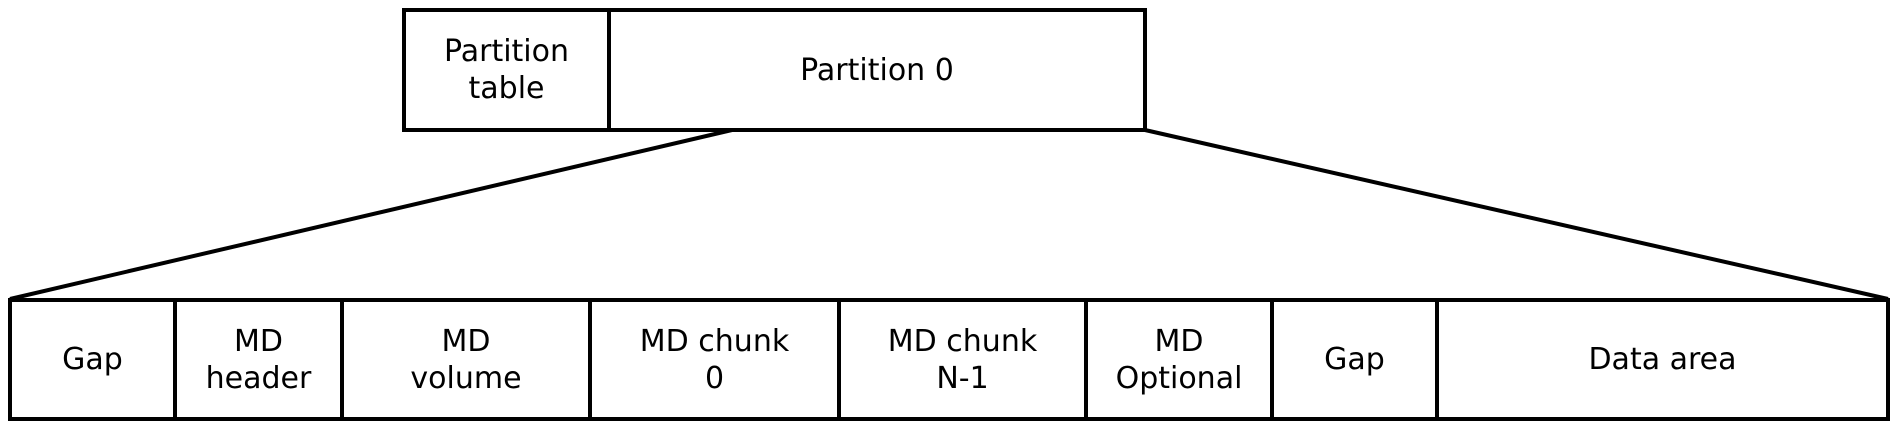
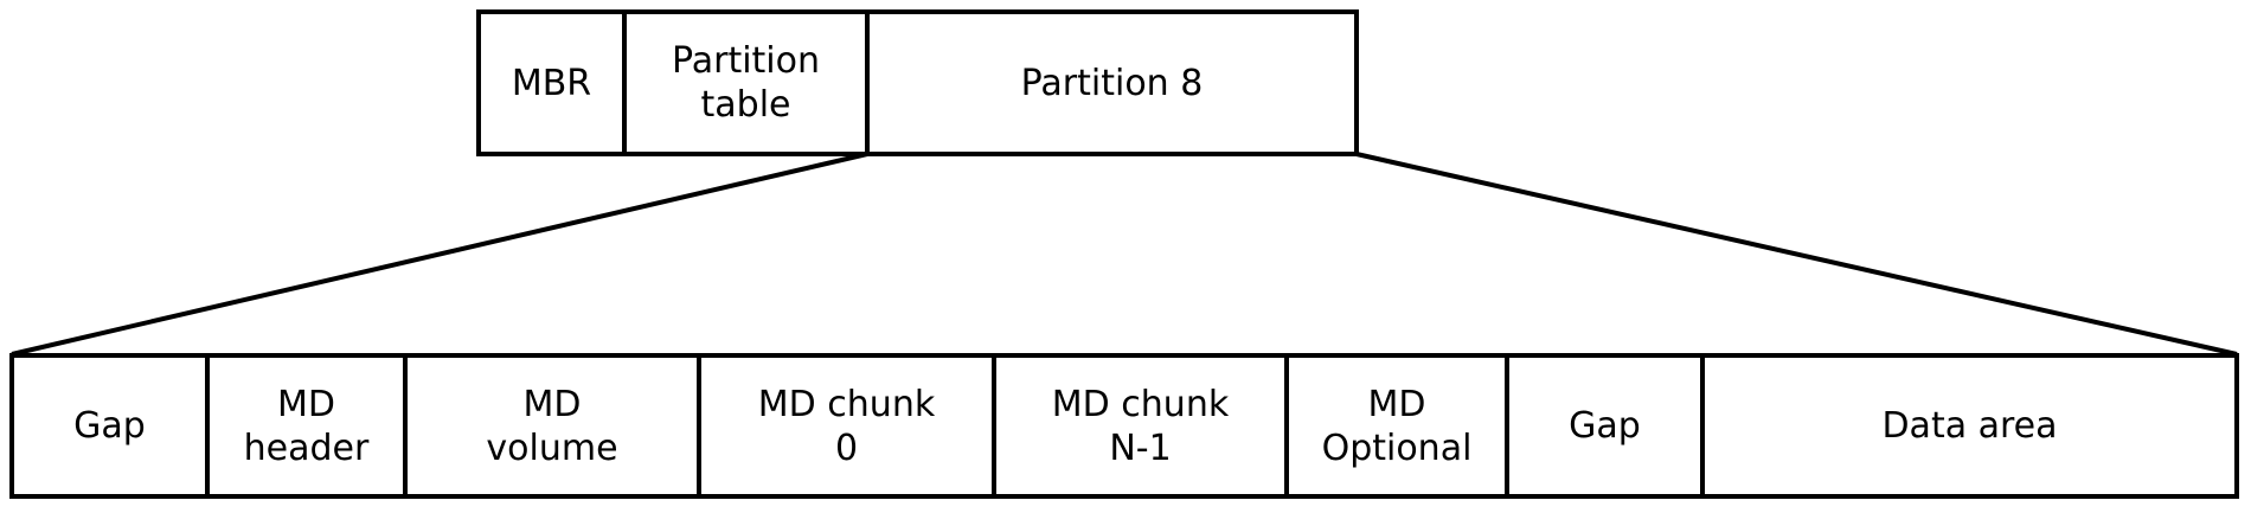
+ MBR
  Partition
  table
- Partition 0
+ Partition 8
  Gap
  MD
  header
  MD
  volume
  MD chunk
  0
  MD chunk
  N-1
  MD
  Optional
  Gap
  Data area
